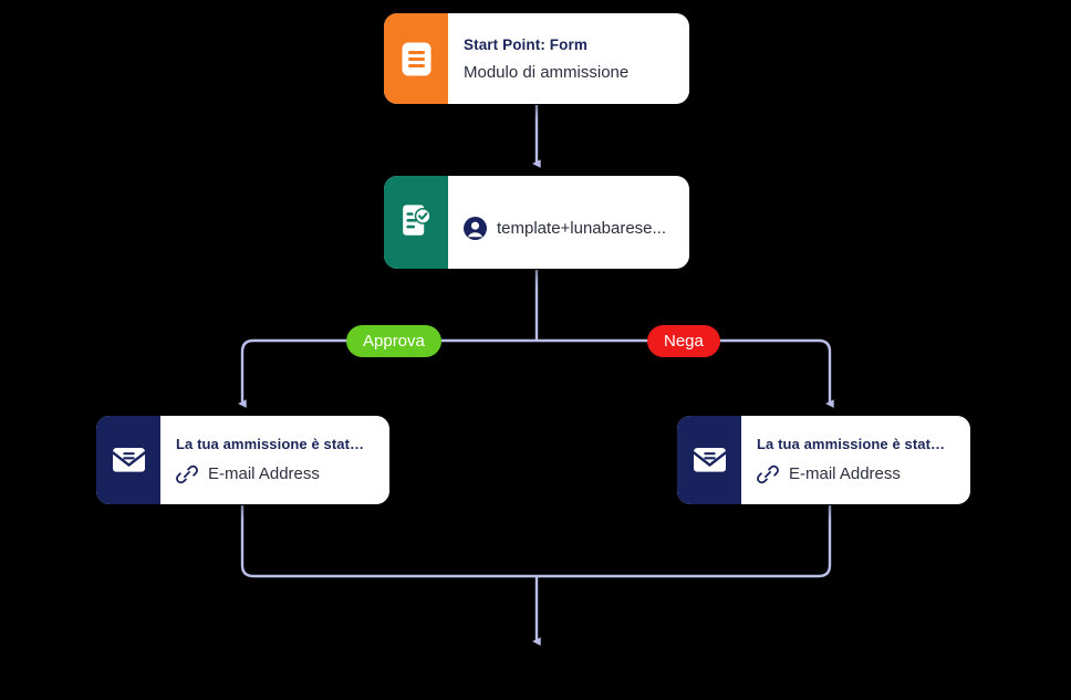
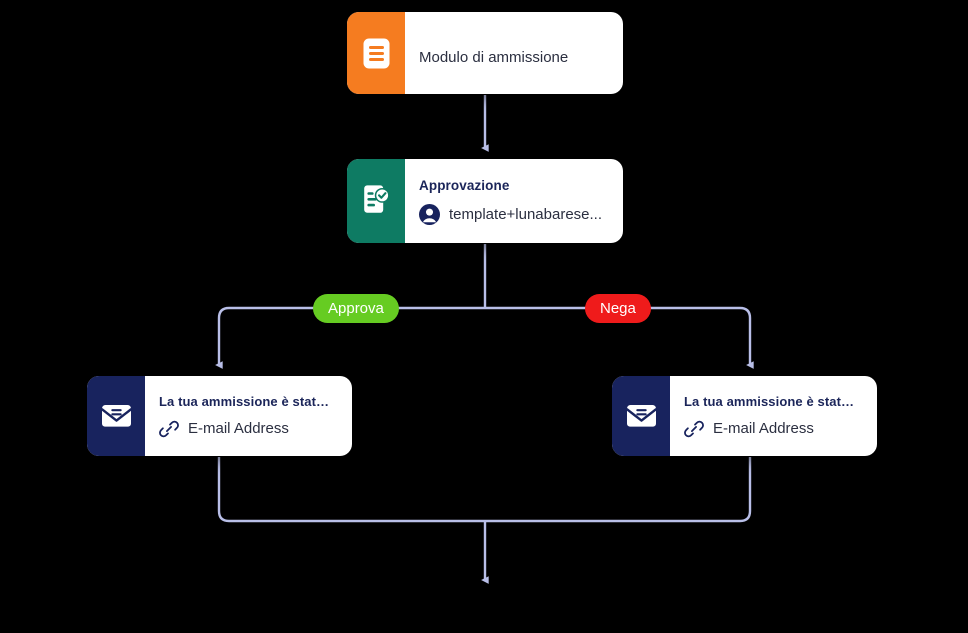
- Start Point: Form
  Modulo di ammissione
+ Approvazione
  template+lunabarese...
  Approva
  Nega
  La tua ammissione è stata a
  E-mail Address
  La tua ammissione è stata n
  E-mail Address
